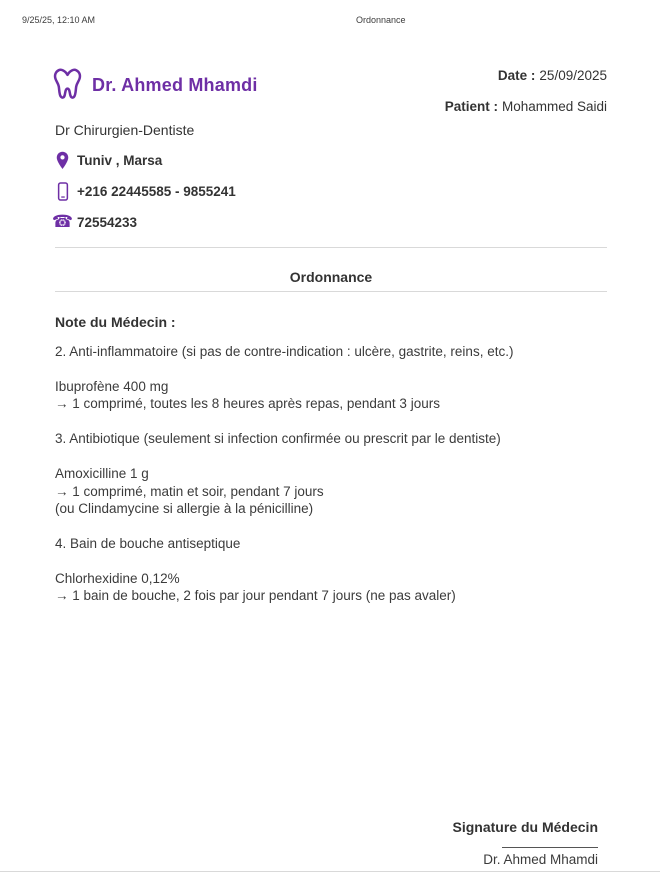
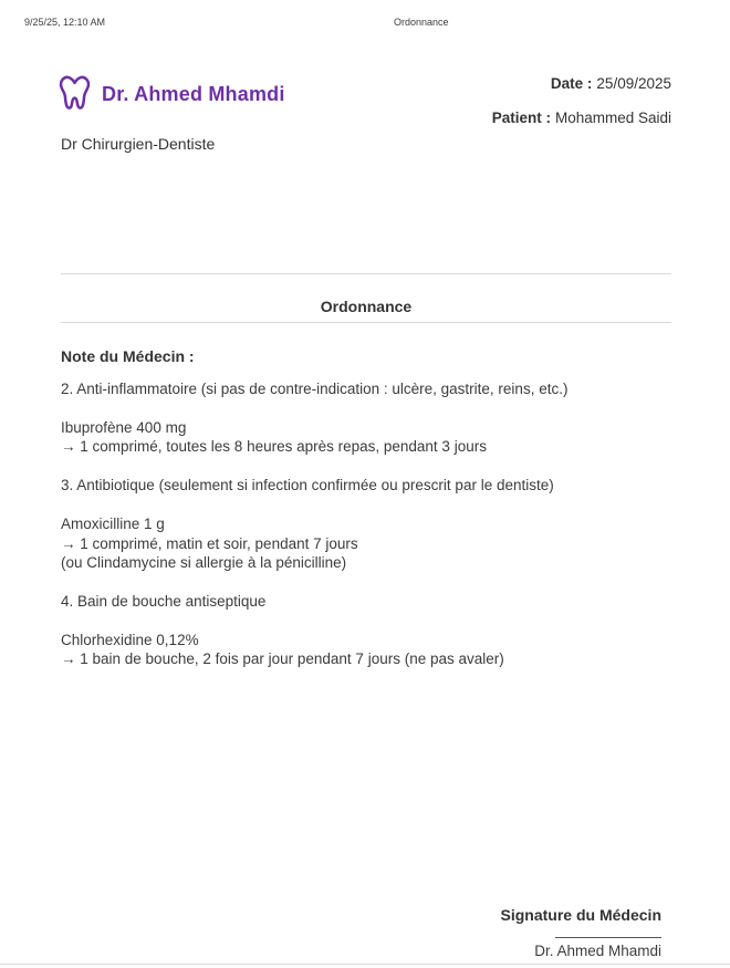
  9/25/25, 12:10 AM
  Ordonnance
  Dr. Ahmed Mhamdi
  Date : 25/09/2025
  Patient : Mohammed Saidi
  Dr Chirurgien-Dentiste
- Tuniv , Marsa
- +216 22445585 - 9855241
- ☎
- 72554233
  Ordonnance
  Note du Médecin :
  2. Anti-inflammatoire (si pas de contre-indication : ulcère, gastrite, reins, etc.)
  Ibuprofène 400 mg
  → 1 comprimé, toutes les 8 heures après repas, pendant 3 jours
  3. Antibiotique (seulement si infection confirmée ou prescrit par le dentiste)
  Amoxicilline 1 g
  → 1 comprimé, matin et soir, pendant 7 jours
  (ou Clindamycine si allergie à la pénicilline)
  4. Bain de bouche antiseptique
  Chlorhexidine 0,12%
  → 1 bain de bouche, 2 fois par jour pendant 7 jours (ne pas avaler)
  Signature du Médecin
  Dr. Ahmed Mhamdi
